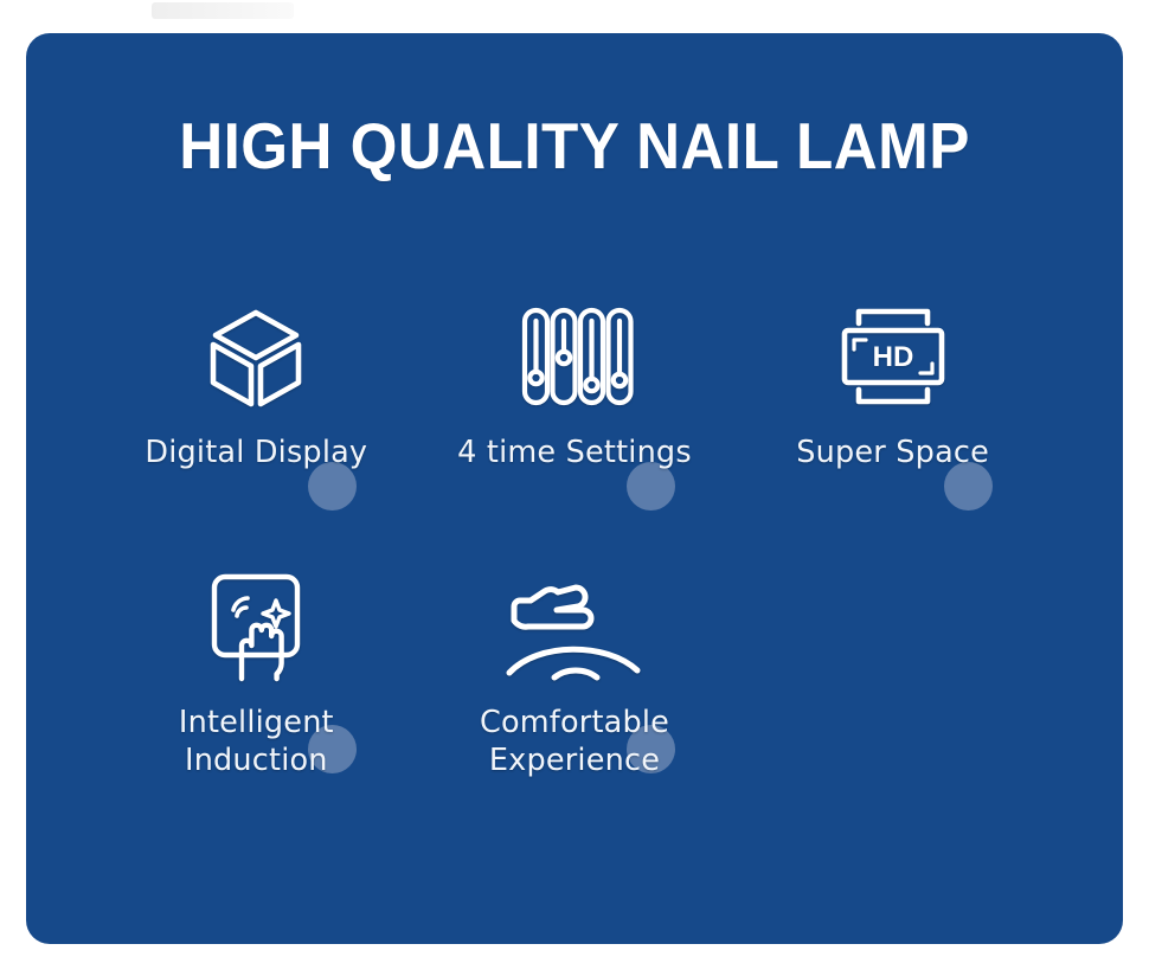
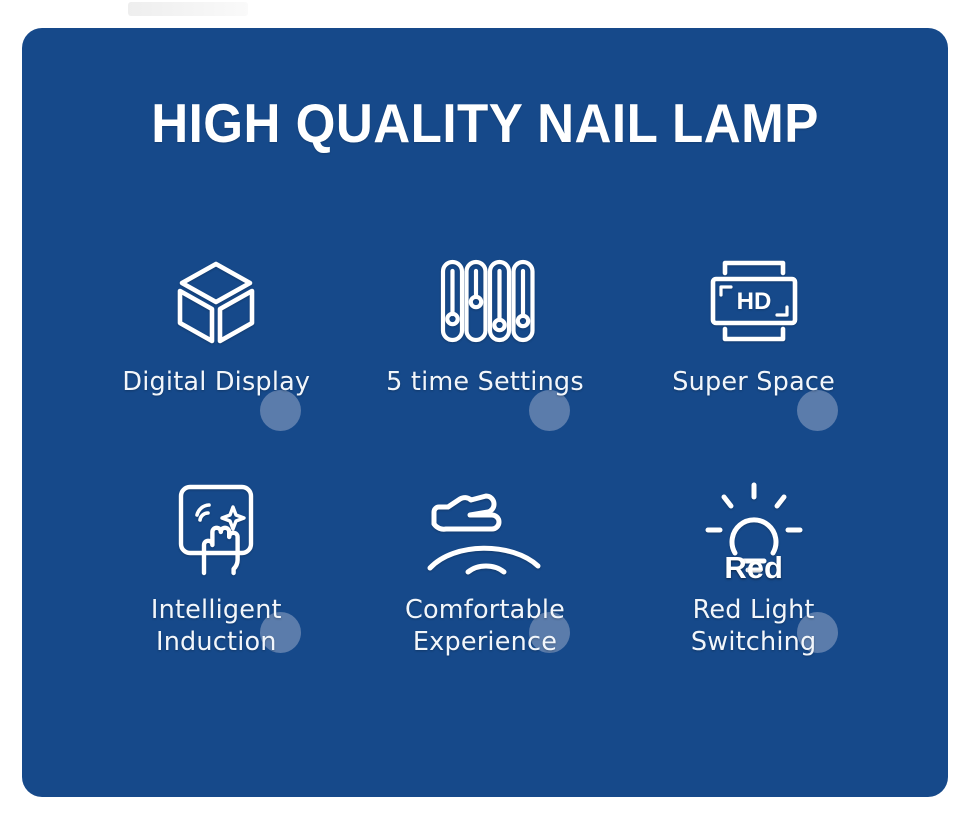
  HIGH QUALITY NAIL LAMP
  Digital Display
- 4 time Settings
+ 5 time Settings
  HD
  Super Space
  Intelligent
  Induction
  Comfortable
  Experience
+ Red
+ Red Light
+ Switching
